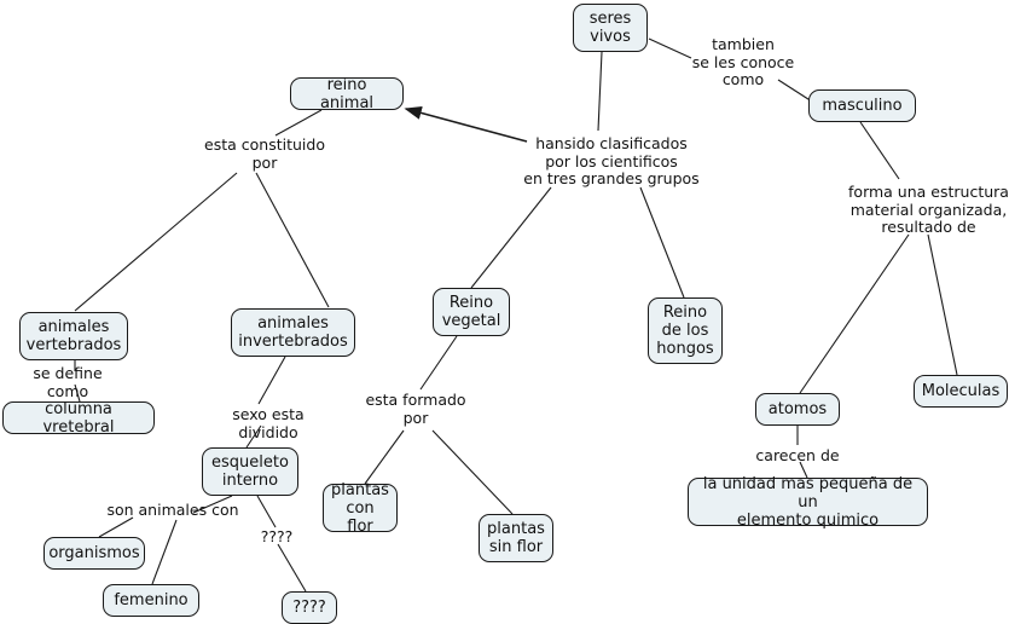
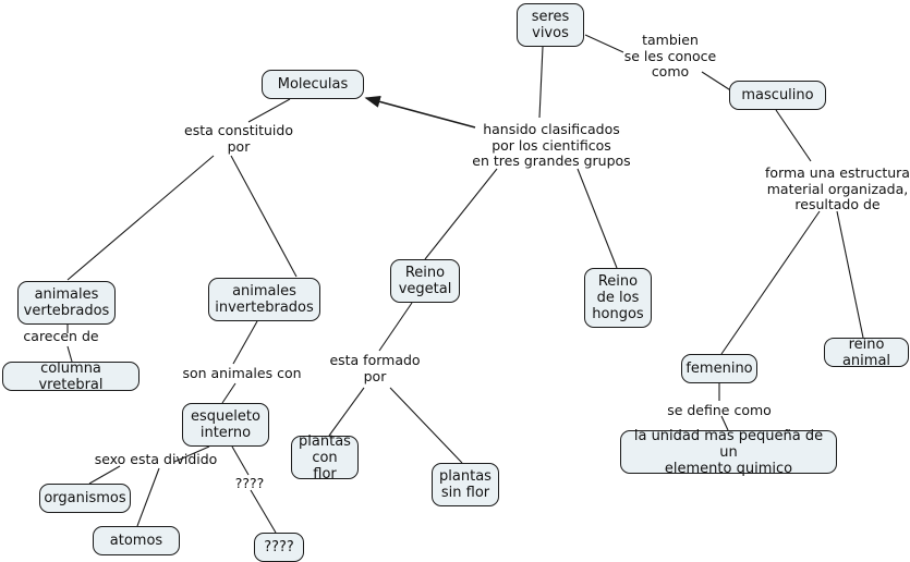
  seres
  vivos
  masculino
- reino animal
+ Moleculas
  animales
  vertebrados
  columna vretebral
  animales
  invertebrados
  esqueleto
  interno
  organismos
- femenino
+ atomos
  ????
  Reino
  vegetal
  plantas
  con flor
  plantas
  sin flor
  Reino
  de los
  hongos
- atomos
+ femenino
- Moleculas
+ reino animal
  la unidad mas pequeña de un
  elemento quimico
  tambien
  se les conoce
  como
  hansido clasificados
  por los cientificos
  en tres grandes grupos
  esta constituido
  por
  forma una estructura
  material organizada,
  resultado de
- se define como
+ carecen de
- sexo esta dividido
+ son animales con
  esta formado
  por
- son animales con
+ sexo esta dividido
  ????
- carecen de
+ se define como
